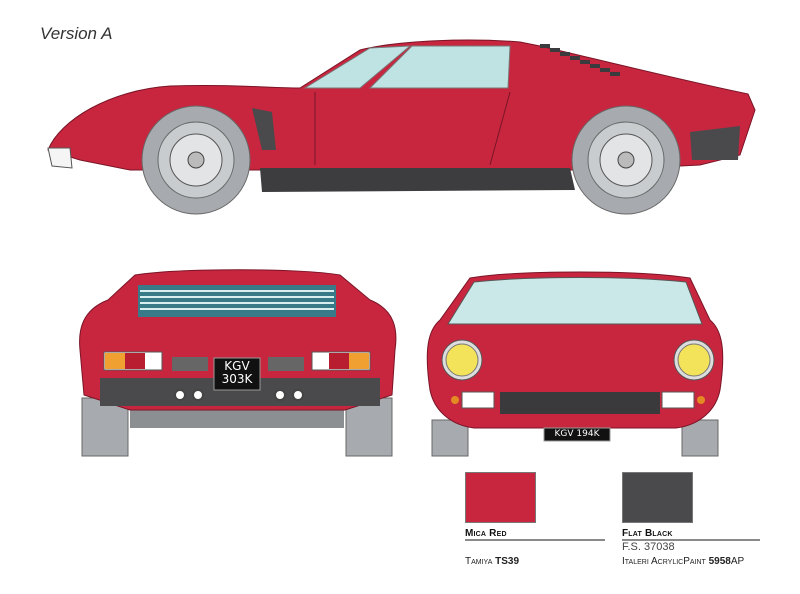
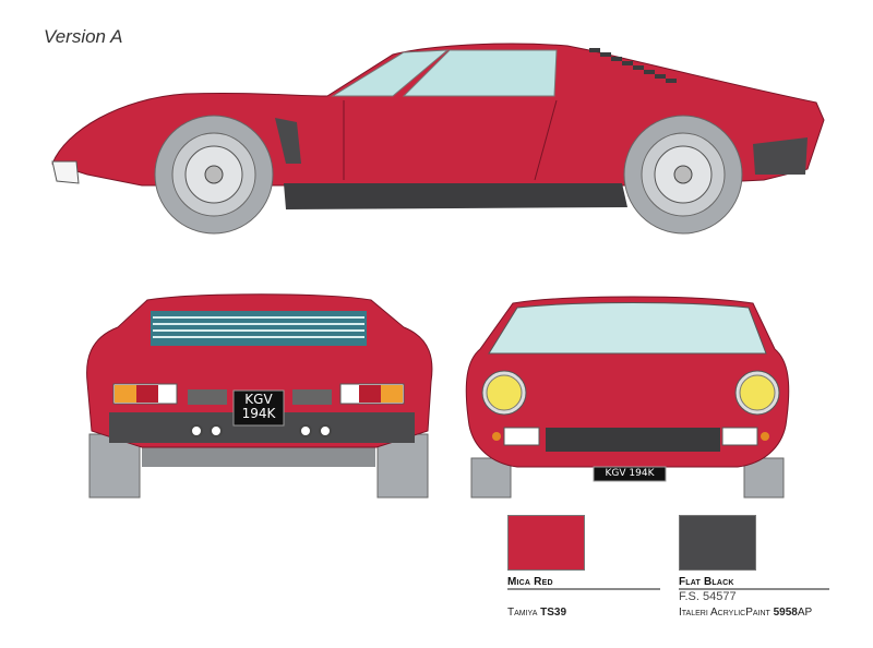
  Version A
  KGV
- 303K
+ 194K
  KGV 194K
  Mica Red
  Tamiya TS39
  Flat Black
- F.S. 37038
+ F.S. 54577
  Italeri AcrylicPaint 5958AP
